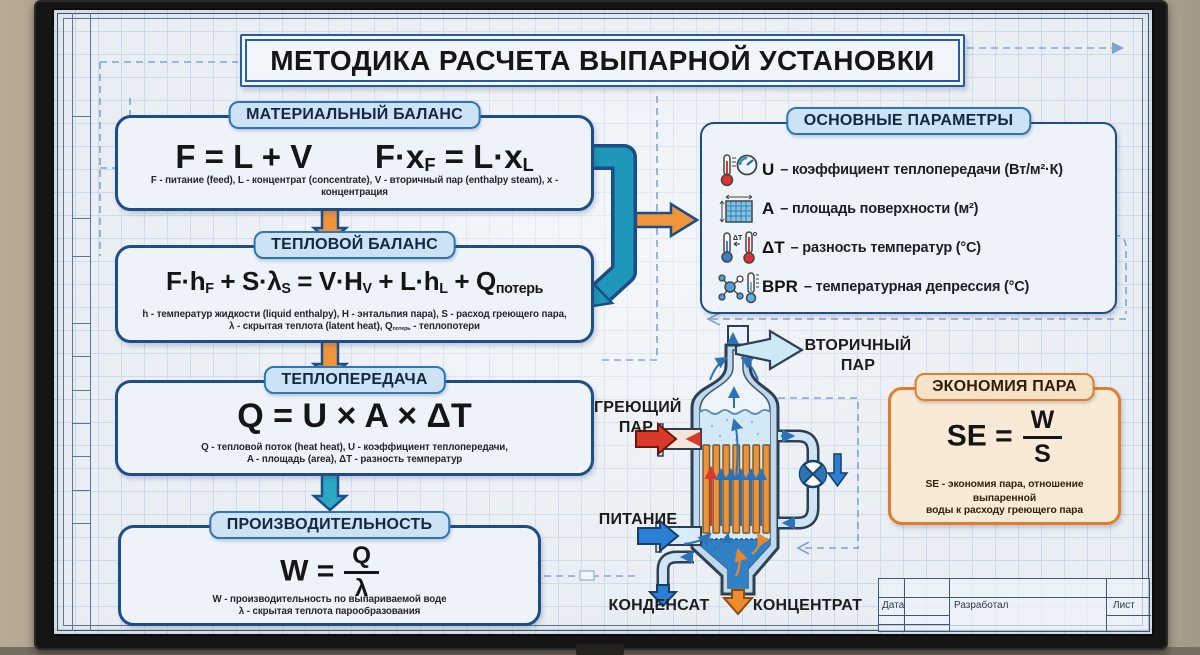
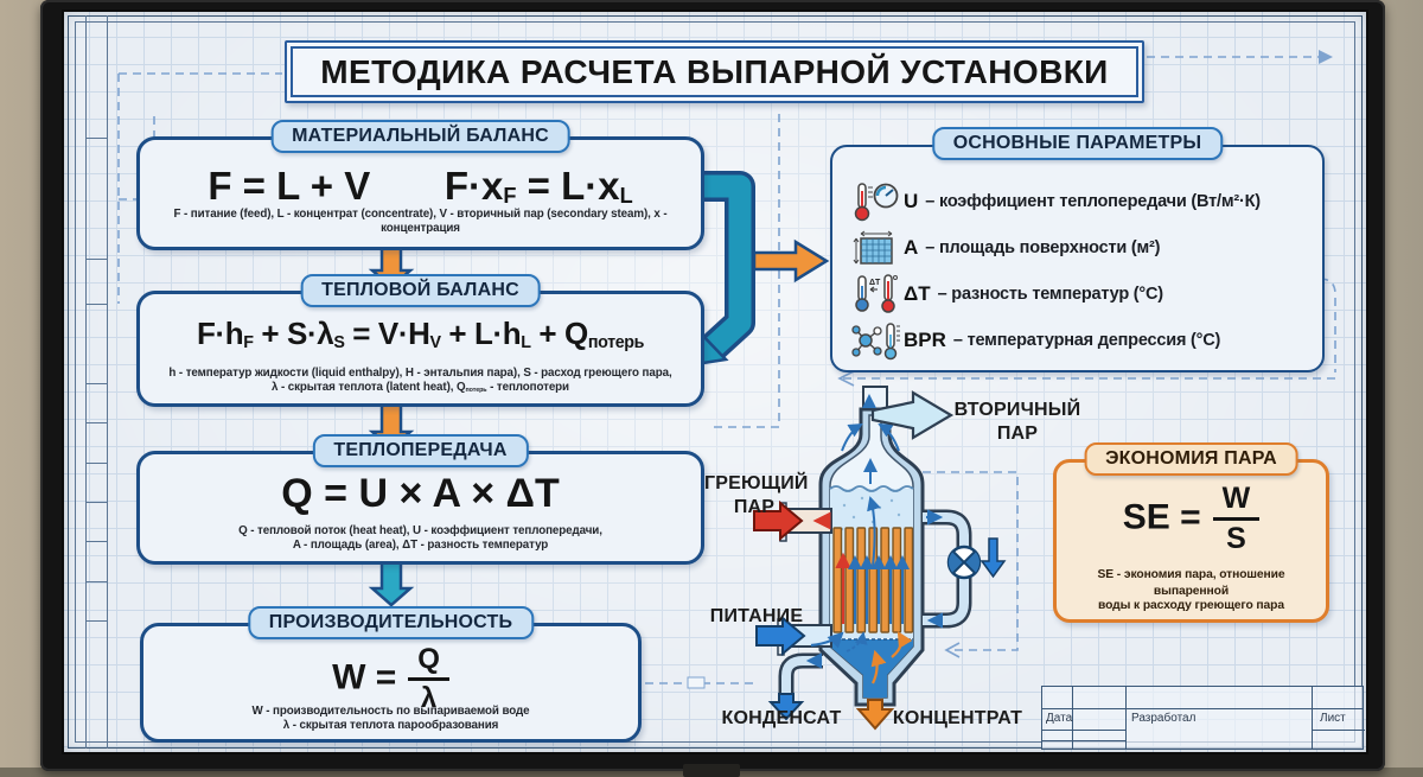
  МЕТОДИКА РАСЧЕТА ВЫПАРНОЙ УСТАНОВКИ
  МАТЕРИАЛЬНЫЙ БАЛАНС
  F = L + V
  F·xF = L·xL
- F - питание (feed), L - концентрат (concentrate), V - вторичный пар (enthalpy steam), x - концентрация
+ F - питание (feed), L - концентрат (concentrate), V - вторичный пар (secondary steam), x - концентрация
  ТЕПЛОВОЙ БАЛАНС
  F·hF + S·λS = V·HV + L·hL + Qпотерь
  h - температур жидкости (liquid enthalpy), H - энтальпия пара), S - расход греющего пара,
  λ - скрытая теплота (latent heat), Q - теплопотери
  ТЕПЛОПЕРЕДАЧА
  Q = U × A × ΔT
  Q - тепловой поток (heat heat), U - коэффициент теплопередачи,
  A - площадь (area), ΔT - разность температур
  ПРОИЗВОДИТЕЛЬНОСТЬ
  W =
  Q
  λ
  W - производительность по выпариваемой воде
  λ - скрытая теплота парообразования
  ОСНОВНЫЕ ПАРАМЕТРЫ
  U
  – коэффициент теплопередачи (Вт/м²·К)
  A
  – площадь поверхности (м²)
  ΔT
  – разность температур (°C)
  BPR
  – температурная депрессия (°C)
  ЭКОНОМИЯ ПАРА
  SE =
  W
  S
  SE - экономия пара, отношение выпаренной
  воды к расходу греющего пара
  ВТОРИЧНЫЙ
  ПАР
  ГРЕЮЩИЙ
  ПАР
  ПИТАНИЕ
  КОНДЕНСАТ
  КОНЦЕНТРАТ
  Дата
  Разработал
  Лист
